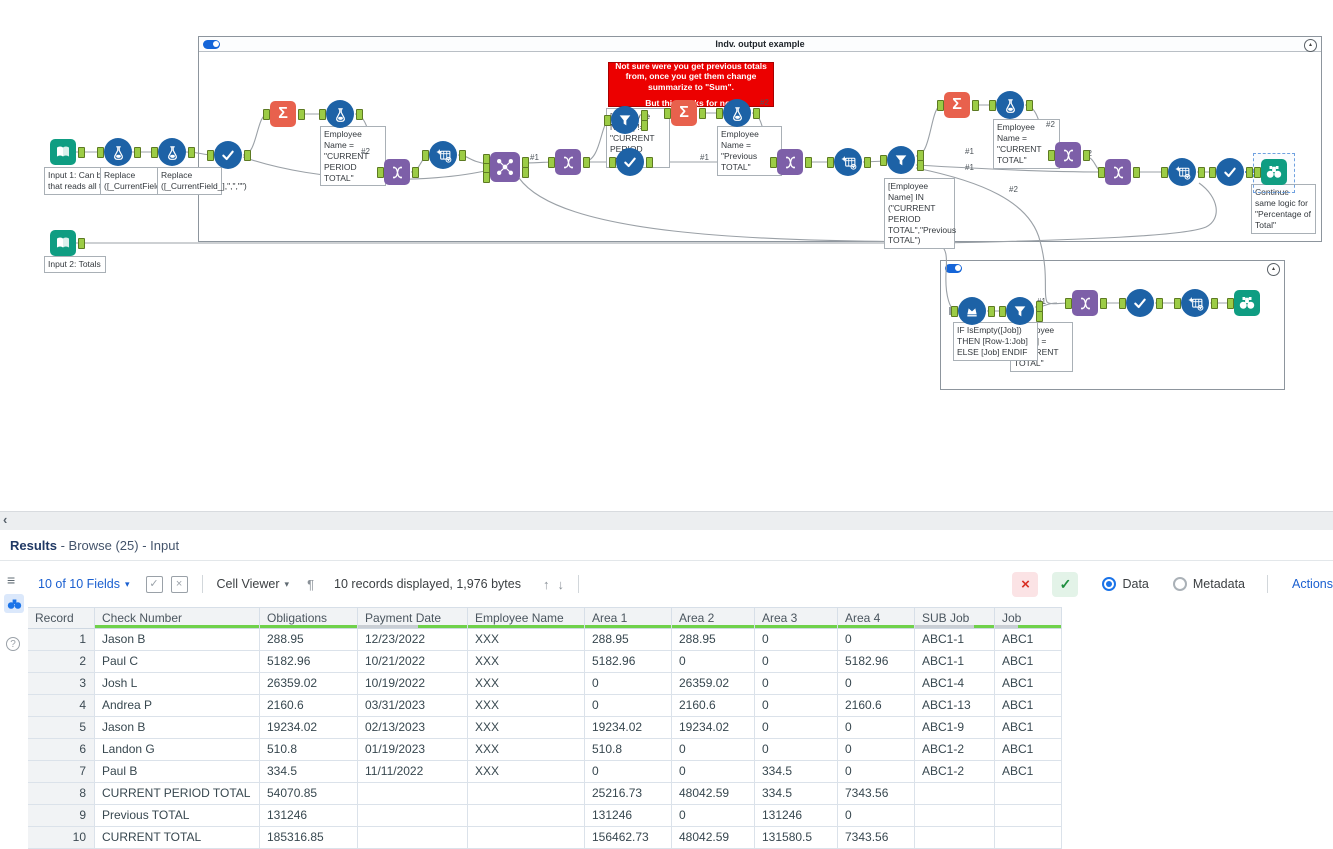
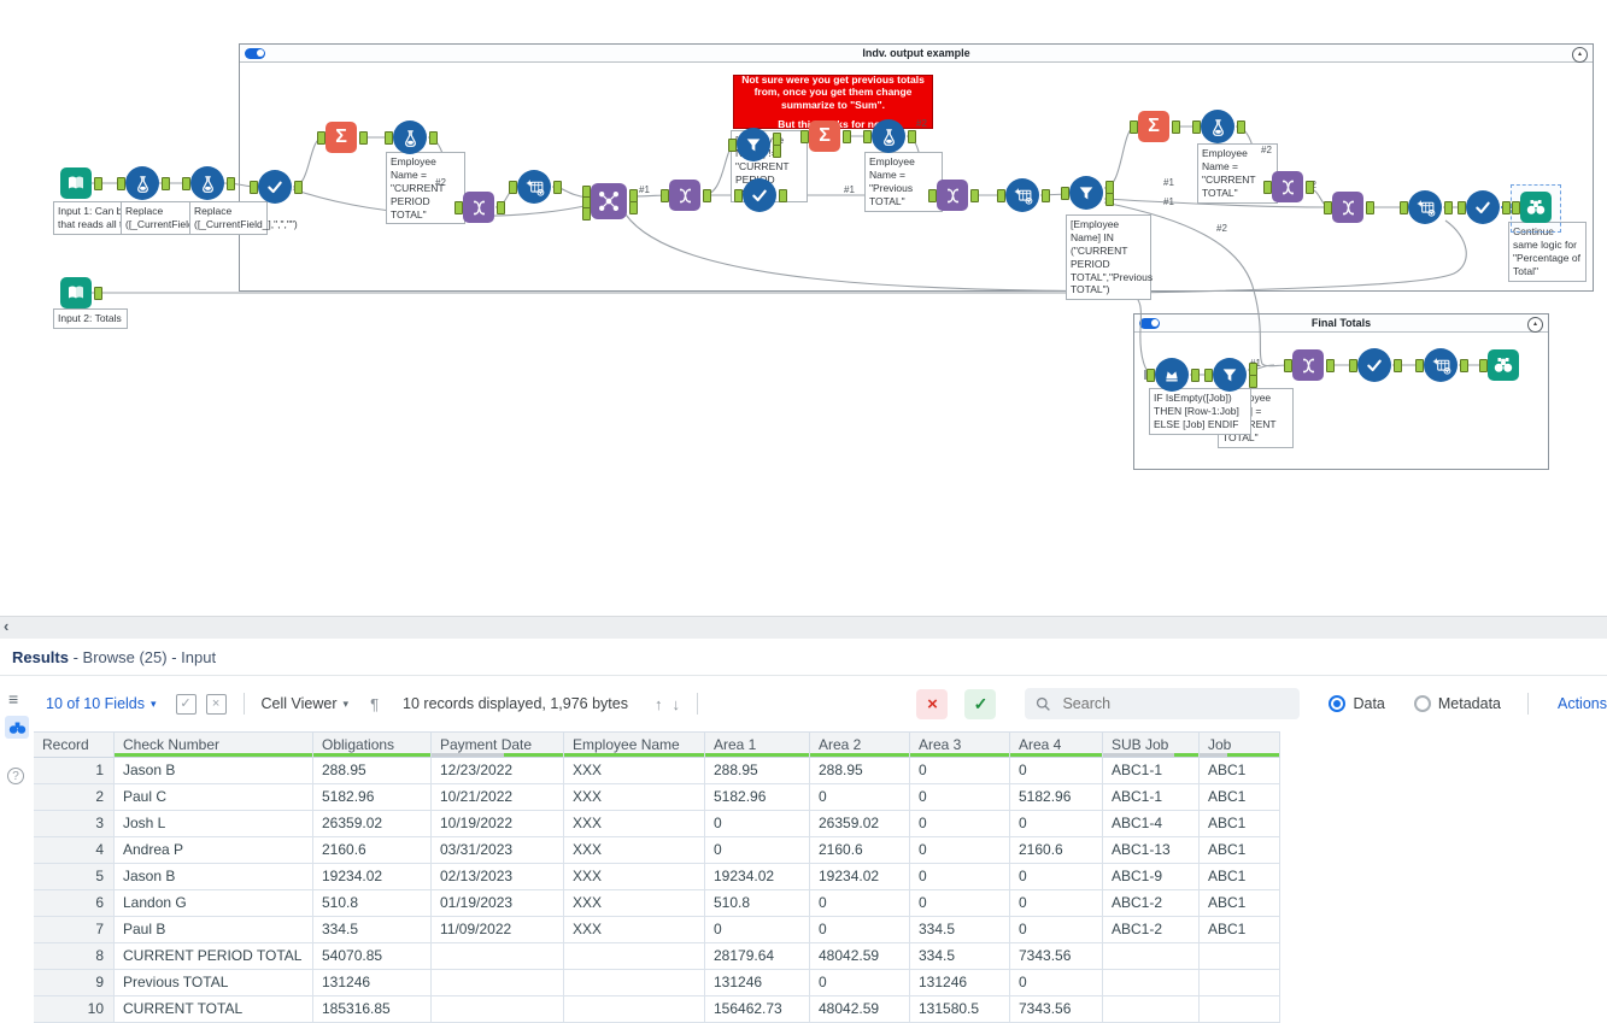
  Indv. output example
+ Final Totals
  Not sure were you get previous totals from, once you get them change summarize to "Sum".
  Replace ([_CurrentField_],",","")
  Employee Name = "CURRENT PERIOD TOTAL"
  Employee Name = "Previous TOTAL"
  [Employee Name] IN ("CURRENT PERIOD TOTAL","Previous TOTAL")
  Employee Name = "CURRENT TOTAL"
  Continue same logic for "Percentage of Total"
  Input 2: Totals
  IF IsEmpty([Job]) THEN [Row-1:Job] ELSE [Job] ENDIF
  #2
  #1
  #1
  #2
  #1
  #1
  #2
  #2
  Σ
  Σ
  Σ
  ‹
  Results
  - Browse (25) - Input
  ≡
  ?
  10 of 10 Fields
  ▾
  ✓
  ×
  Cell Viewer
  ▾
  ¶
  10 records displayed, 1,976 bytes
  ↑
  ↓
  ×
  ✓
+ Search
  Data
  Metadata
  Actions
  Record
  Check Number
  Obligations
  Payment Date
  Employee Name
  Area 1
  Area 2
  Area 3
  Area 4
  SUB Job
  Job
  1
  Jason B
  288.95
  12/23/2022
  XXX
  288.95
  288.95
  0
  0
  ABC1-1
  ABC1
  2
  Paul C
  5182.96
  10/21/2022
  XXX
  5182.96
  0
  0
  5182.96
  ABC1-1
  ABC1
  3
  Josh L
  26359.02
  10/19/2022
  XXX
  0
  26359.02
  0
  0
  ABC1-4
  ABC1
  4
  Andrea P
  2160.6
  03/31/2023
  XXX
  0
  2160.6
  0
  2160.6
  ABC1-13
  ABC1
  5
  Jason B
  19234.02
  02/13/2023
  XXX
  19234.02
  19234.02
  0
  0
  ABC1-9
  ABC1
  6
  Landon G
  510.8
  01/19/2023
  XXX
  510.8
  0
  0
  0
  ABC1-2
  ABC1
  7
  Paul B
  334.5
- 11/11/2022
+ 11/09/2022
  XXX
  0
  0
  334.5
  0
  ABC1-2
  ABC1
  8
  CURRENT PERIOD TOTAL
  54070.85
- 25216.73
+ 28179.64
  48042.59
  334.5
  7343.56
  9
  Previous TOTAL
  131246
  131246
  0
  131246
  0
  10
  CURRENT TOTAL
  185316.85
  156462.73
  48042.59
  131580.5
  7343.56
